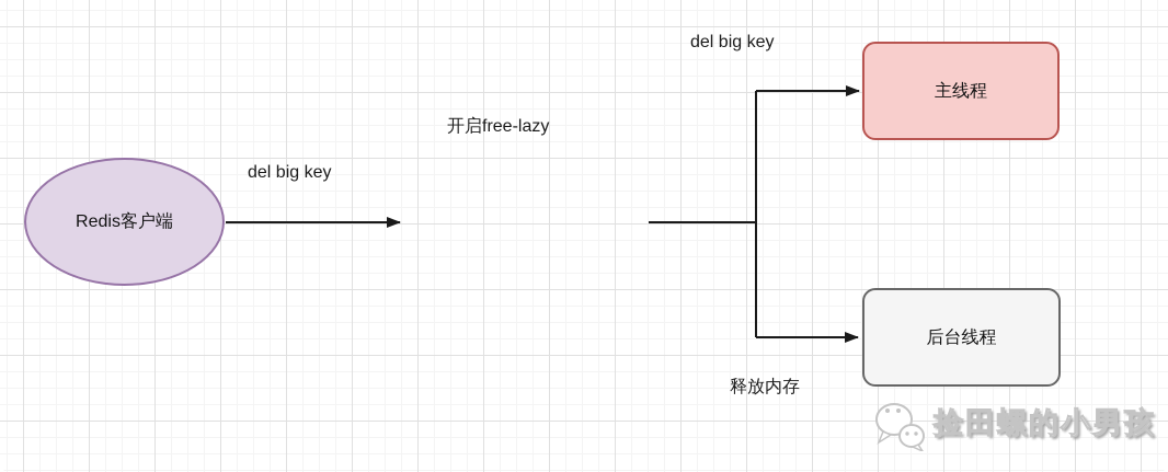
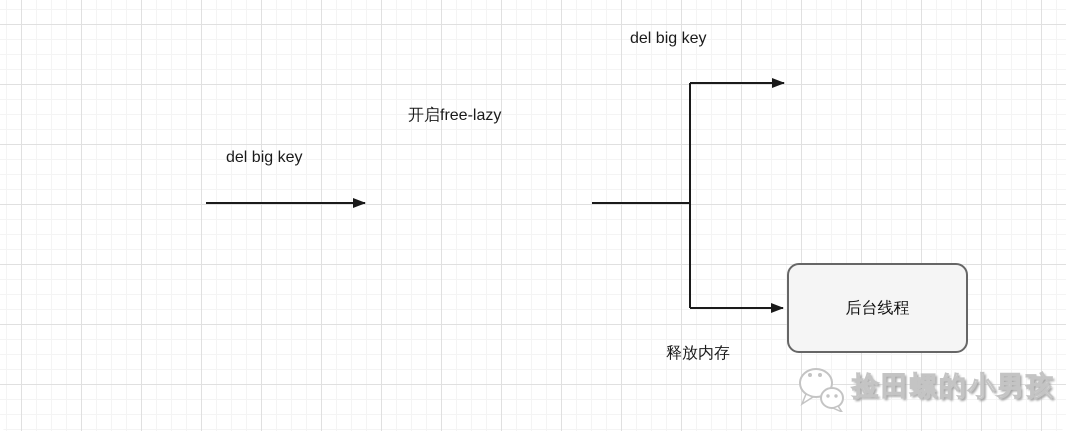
- Redis客户端
- 主线程
  后台线程
  del big key
  开启free-lazy
  del big key
  释放内存
  捡田螺的小男孩
